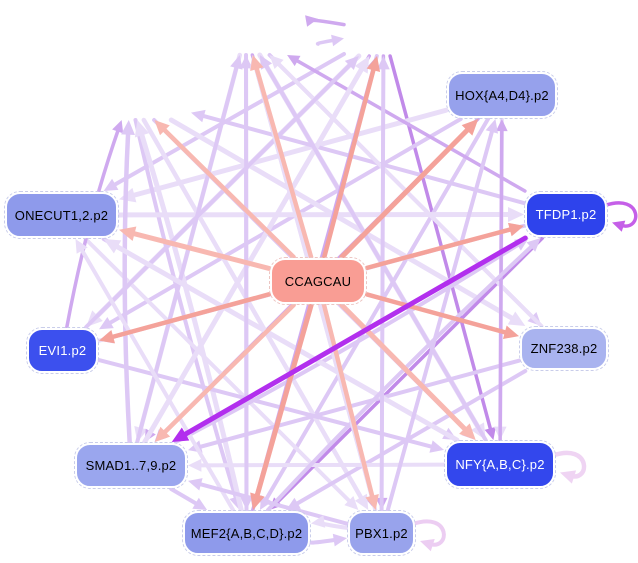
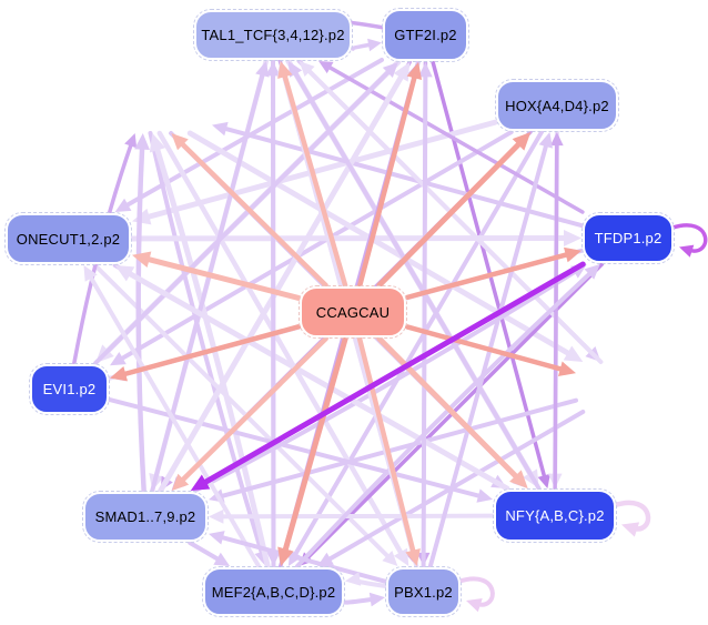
+ TAL1_TCF{3,4,12}.p2
+ GTF2I.p2
  HOX{A4,D4}.p2
  ONECUT1,2.p2
  TFDP1.p2
  CCAGCAU
  EVI1.p2
- ZNF238.p2
  SMAD1..7,9.p2
  NFY{A,B,C}.p2
  MEF2{A,B,C,D}.p2
  PBX1.p2
